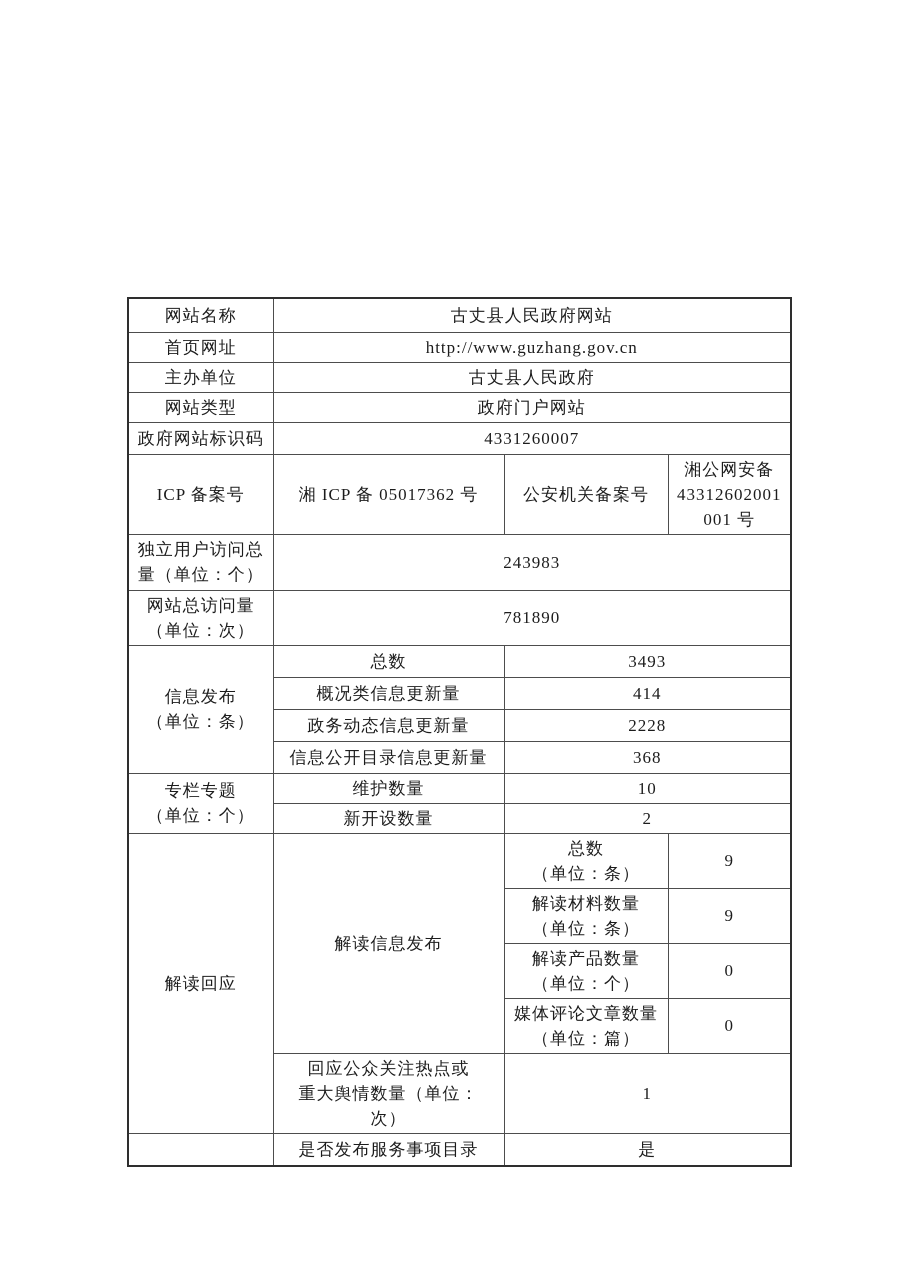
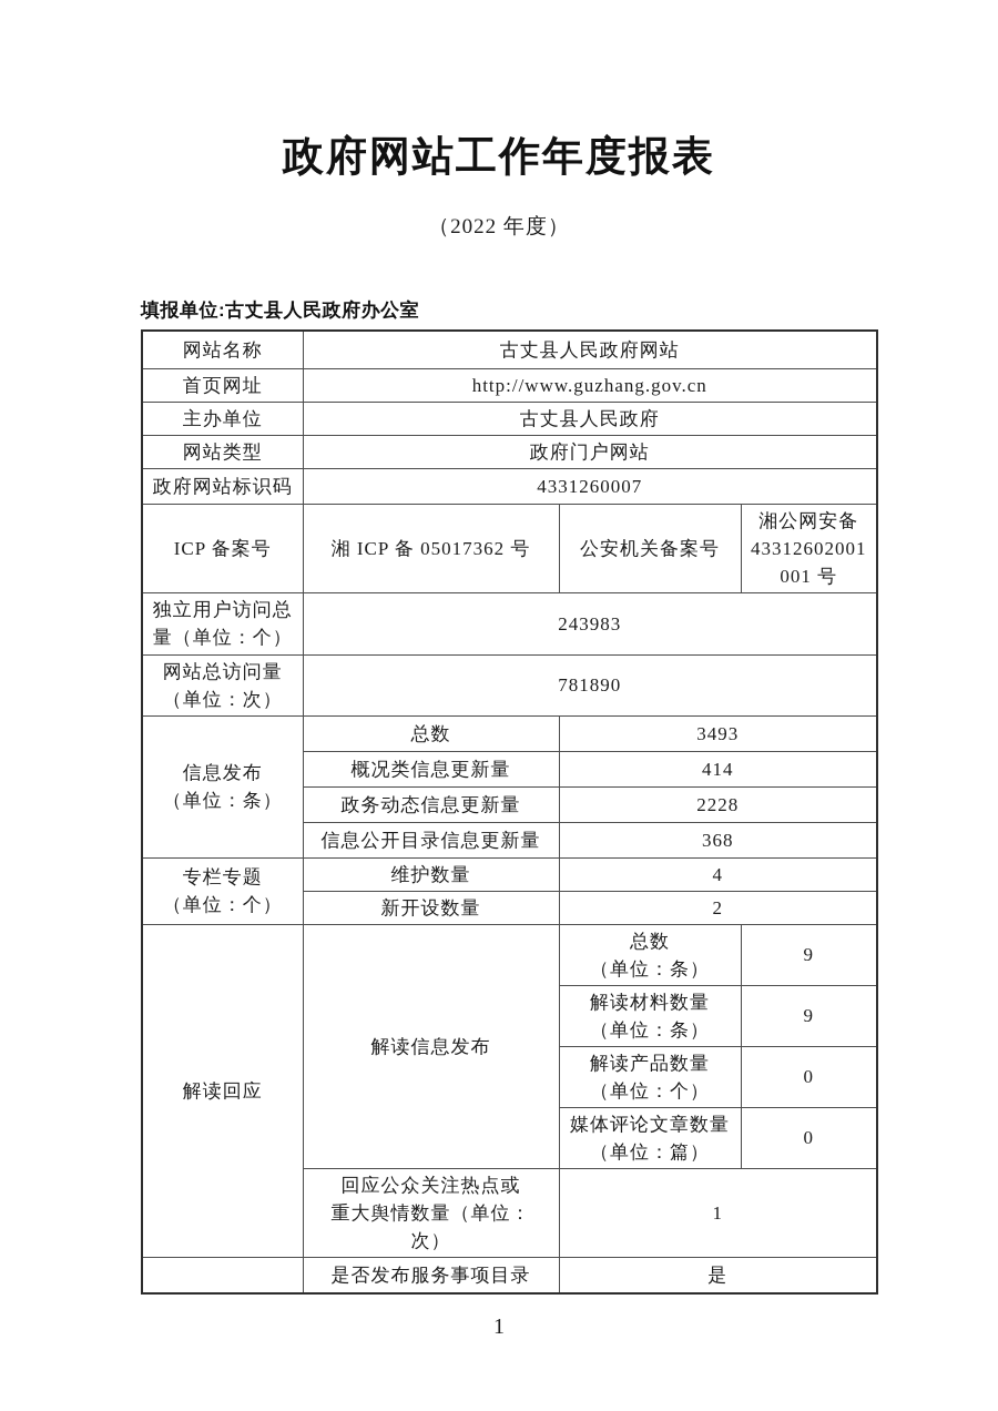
+ 政府网站工作年度报表
+ （2022 年度）
+ 填报单位:古丈县人民政府办公室
  网站名称	古丈县人民政府网站
  首页网址	http://www.guzhang.gov.cn
  主办单位	古丈县人民政府
  网站类型	政府门户网站
  政府网站标识码	4331260007
  ICP 备案号	湘 ICP 备 05017362 号	公安机关备案号	湘公网安备 43312602001 001 号
  独立用户访问总 量（单位：个）	243983
  网站总访问量 （单位：次）	781890
  信息发布 （单位：条）	总数	3493
  概况类信息更新量	414
  政务动态信息更新量	2228
  信息公开目录信息更新量	368
- 专栏专题 （单位：个）	维护数量	10
+ 专栏专题 （单位：个）	维护数量	4
  新开设数量	2
  解读回应	解读信息发布	总数 （单位：条）	9
  解读材料数量 （单位：条）	9
  解读产品数量 （单位：个）	0
  媒体评论文章数量 （单位：篇）	0
  回应公众关注热点或 重大舆情数量（单位： 次）	1
  	是否发布服务事项目录	是
+ 1
